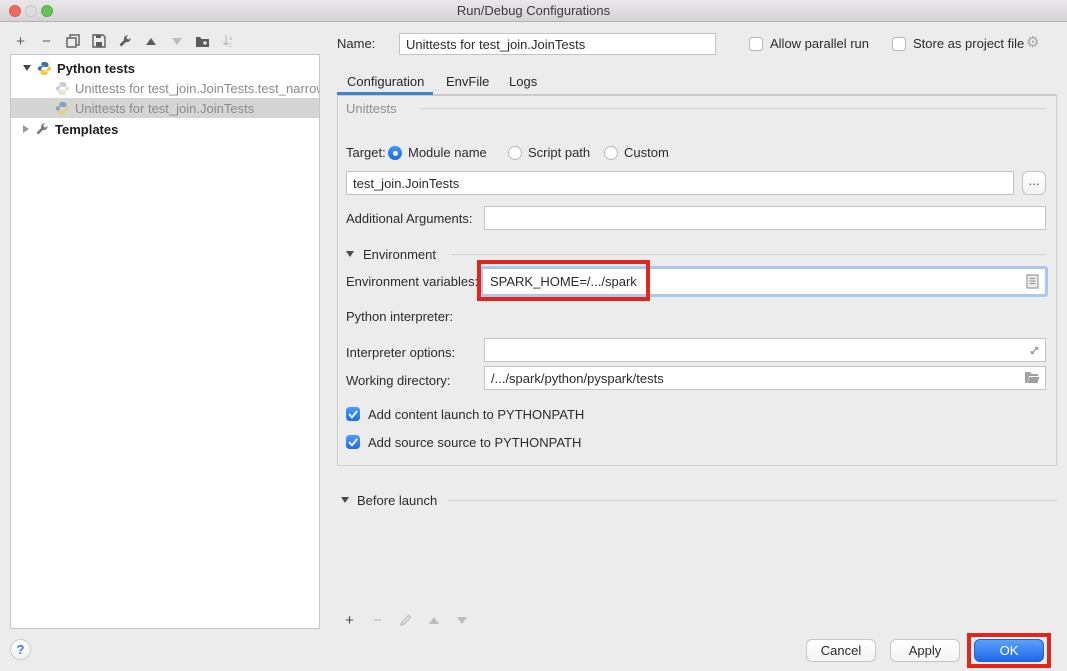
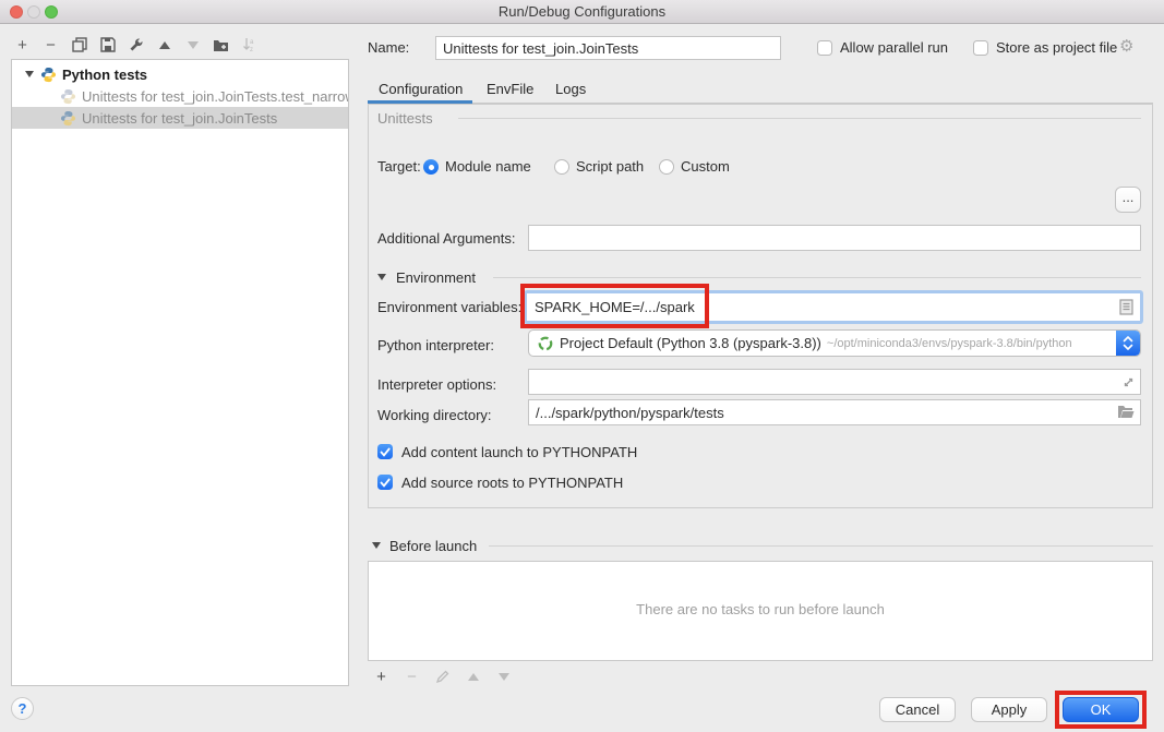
  Run/Debug Configurations
  +
  −
  Python tests
  Unittests for test_join.JoinTests.test_narro
  Unittests for test_join.JoinTests
- Templates
  Name:
  Unittests for test_join.JoinTests
  Allow parallel run
  Store as project file
  ⚙
  Configuration
  EnvFile
  Logs
  Unittests
  Target:
  Module name
  Script path
  Custom
- test_join.JoinTests
  ...
  Additional Arguments:
  Environment
  Environment variables:
  SPARK_HOME=/.../spark
  Python interpreter:
+ Project Default (Python 3.8 (pyspark-3.8))
+ ~/opt/miniconda3/envs/pyspark-3.8/bin/python
  Interpreter options:
  Working directory:
  /.../spark/python/pyspark/tests
  Add content launch to PYTHONPATH
- Add source source to PYTHONPATH
+ Add source roots to PYTHONPATH
  Before launch
+ There are no tasks to run before launch
  +
  −
  ?
  Cancel
  Apply
  OK
